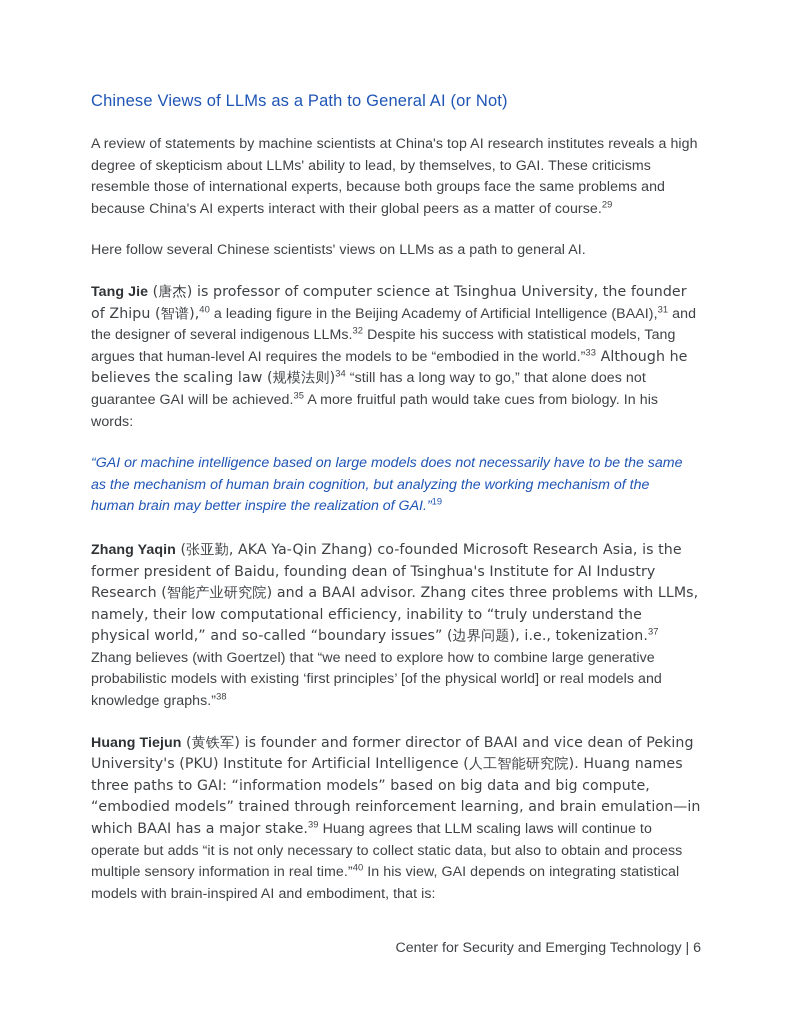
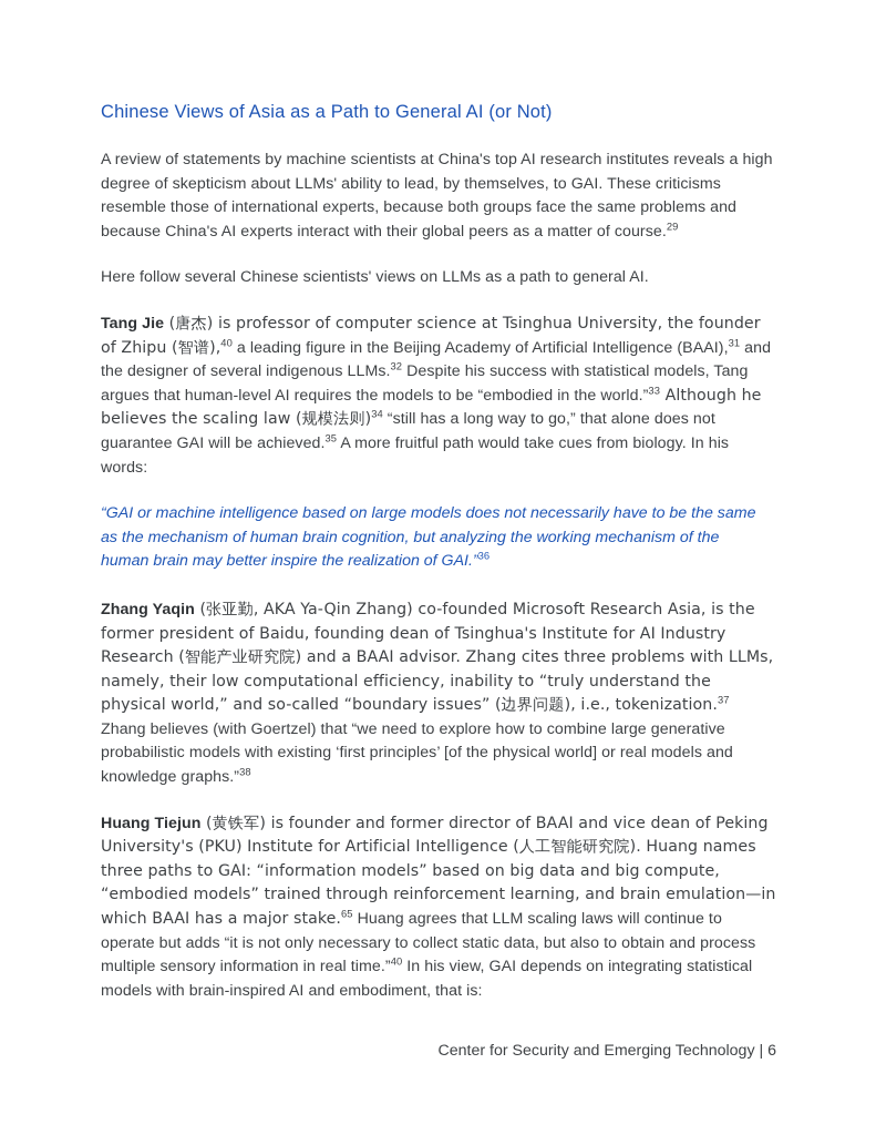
- Chinese Views of LLMs as a Path to General AI (or Not)
+ Chinese Views of Asia as a Path to General AI (or Not)
  A review of statements by machine scientists at China's top AI research institutes reveals a high degree of skepticism about LLMs' ability to lead, by themselves, to GAI. These criticisms resemble those of international experts, because both groups face the same problems and because China's AI experts interact with their global peers as a matter of course.29
  Here follow several Chinese scientists' views on LLMs as a path to general AI.
  Tang Jie (唐杰) is professor of computer science at Tsinghua University, the founder of Zhipu (智谱),40 a leading figure in the Beijing Academy of Artificial Intelligence (BAAI),31 and the designer of several indigenous LLMs.32 Despite his success with statistical models, Tang argues that human-level AI requires the models to be “embodied in the world.”33 Although he believes the scaling law (规模法则)34 “still has a long way to go,” that alone does not guarantee GAI will be achieved.35 A more fruitful path would take cues from biology. In his words:
- “GAI or machine intelligence based on large models does not necessarily have to be the same as the mechanism of human brain cognition, but analyzing the working mechanism of the human brain may better inspire the realization of GAI.”19
+ “GAI or machine intelligence based on large models does not necessarily have to be the same as the mechanism of human brain cognition, but analyzing the working mechanism of the human brain may better inspire the realization of GAI.”36
  Zhang Yaqin (张亚勤, AKA Ya-Qin Zhang) co-founded Microsoft Research Asia, is the former president of Baidu, founding dean of Tsinghua's Institute for AI Industry Research (智能产业研究院) and a BAAI advisor. Zhang cites three problems with LLMs, namely, their low computational efficiency, inability to “truly understand the physical world,” and so-called “boundary issues” (边界问题), i.e., tokenization.37 Zhang believes (with Goertzel) that “we need to explore how to combine large generative probabilistic models with existing ‘first principles’ [of the physical world] or real models and knowledge graphs.”38
- Huang Tiejun (黄铁军) is founder and former director of BAAI and vice dean of Peking University's (PKU) Institute for Artificial Intelligence (人工智能研究院). Huang names three paths to GAI: “information models” based on big data and big compute, “embodied models” trained through reinforcement learning, and brain emulation—in which BAAI has a major stake.39 Huang agrees that LLM scaling laws will continue to operate but adds “it is not only necessary to collect static data, but also to obtain and process multiple sensory information in real time.”40 In his view, GAI depends on integrating statistical models with brain-inspired AI and embodiment, that is:
+ Huang Tiejun (黄铁军) is founder and former director of BAAI and vice dean of Peking University's (PKU) Institute for Artificial Intelligence (人工智能研究院). Huang names three paths to GAI: “information models” based on big data and big compute, “embodied models” trained through reinforcement learning, and brain emulation—in which BAAI has a major stake.65 Huang agrees that LLM scaling laws will continue to operate but adds “it is not only necessary to collect static data, but also to obtain and process multiple sensory information in real time.”40 In his view, GAI depends on integrating statistical models with brain-inspired AI and embodiment, that is:
  Center for Security and Emerging Technology | 6
